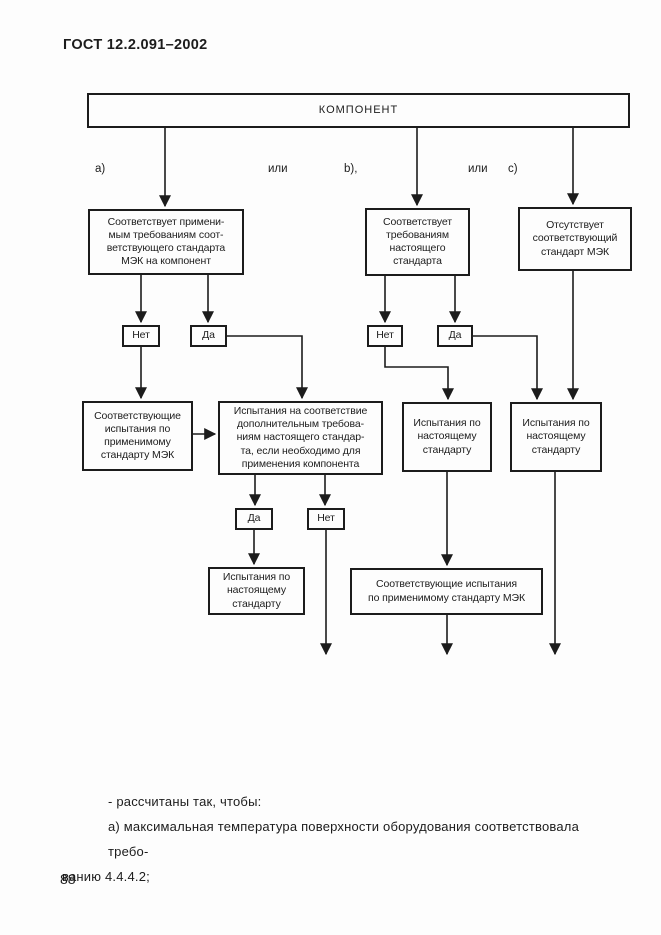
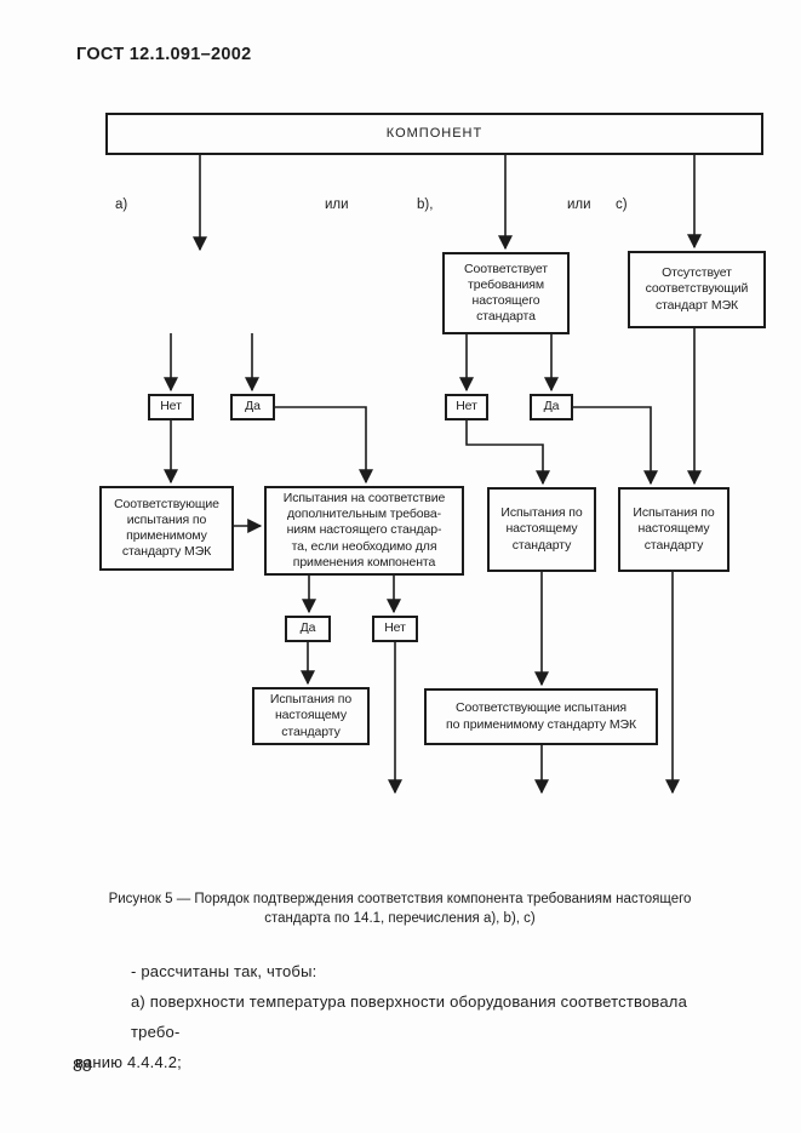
- ГОСТ 12.2.091–2002
+ ГОСТ 12.1.091–2002
  КОМПОНЕНТ
  a)
  или
  b),
  или
  c)
- Соответствует примени-
- мым требованиям соот-
- ветствующего стандарта
- МЭК на компонент
  Соответствует
  требованиям
  настоящего
  стандарта
  Отсутствует
  соответствующий
  стандарт МЭК
  Нет
  Да
  Нет
  Да
  Соответствующие
  испытания по
  применимому
  стандарту МЭК
  Испытания на соответствие
  дополнительным требова-
  ниям настоящего стандар-
  та, если необходимо для
  применения компонента
  Испытания по
  настоящему
  стандарту
  Испытания по
  настоящему
  стандарту
  Да
  Нет
  Испытания по
  настоящему
  стандарту
  Соответствующие испытания
  по применимому стандарту МЭК
+ Рисунок 5 — Порядок подтверждения соответствия компонента требованиям настоящего
+ стандарта по 14.1, перечисления a), b), c)
  - рассчитаны так, чтобы:
- а) максимальная температура поверхности оборудования соответствовала требо-
+ а) поверхности температура поверхности оборудования соответствовала требо-
  ванию 4.4.4.2;
  88
